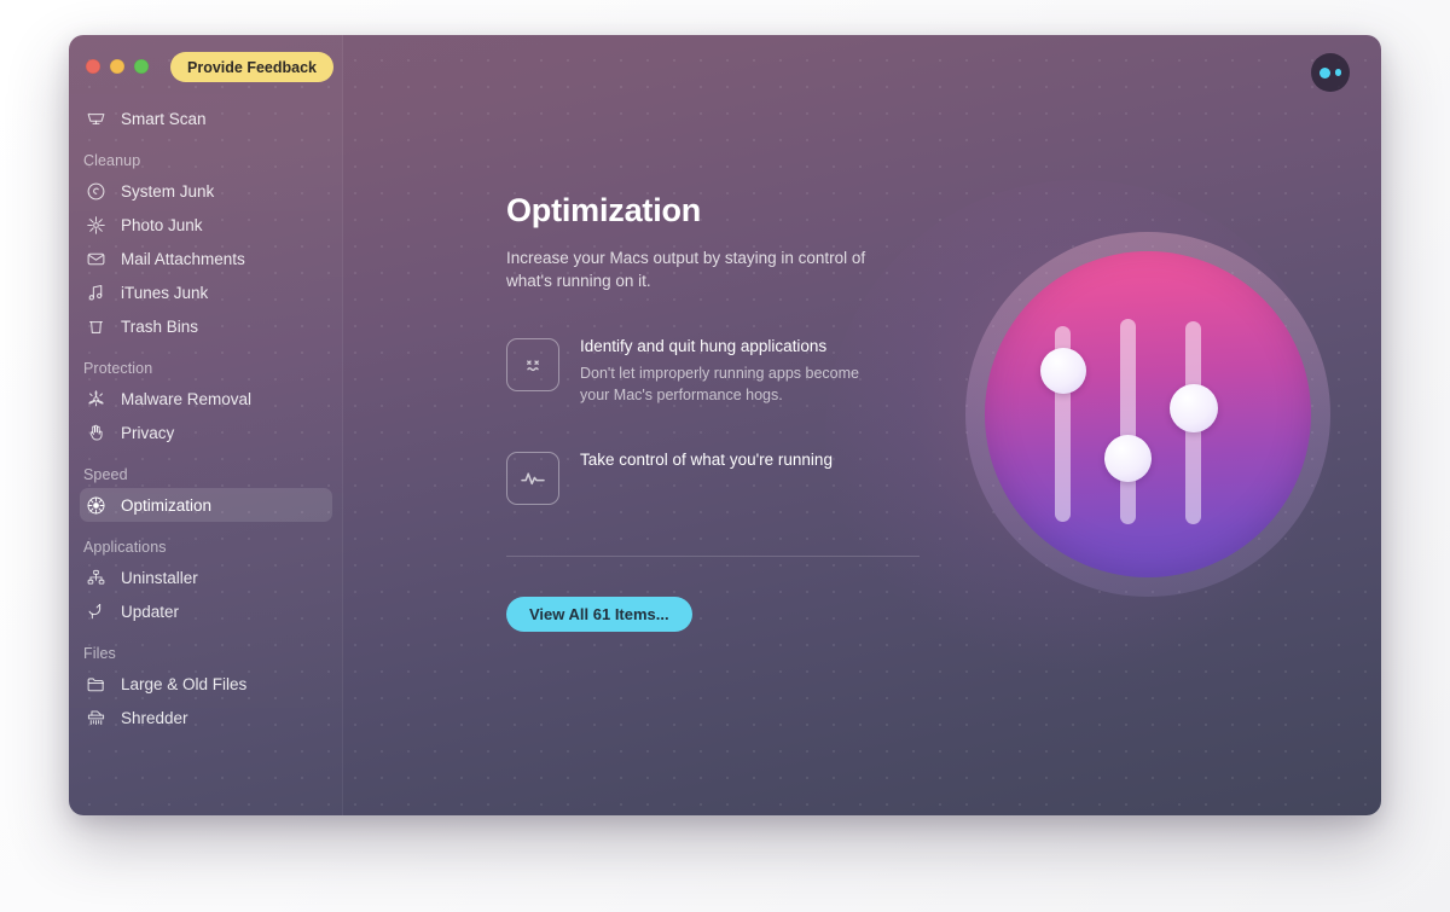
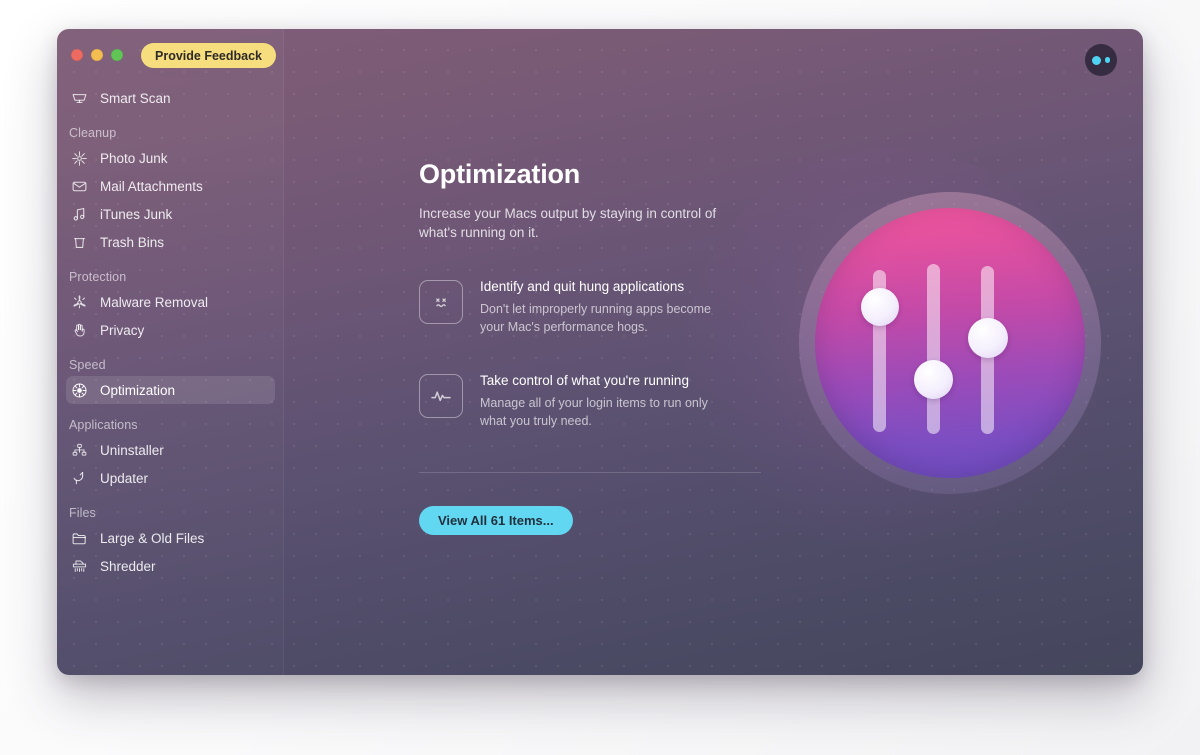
  Provide Feedback
  Smart Scan
  Cleanup
- System Junk
  Photo Junk
  Mail Attachments
  iTunes Junk
  Trash Bins
  Protection
  Malware Removal
  Privacy
  Speed
  Optimization
  Applications
  Uninstaller
  Updater
  Files
  Large & Old Files
  Shredder
  Optimization
  Increase your Macs output by staying in control of what's running on it.
  Identify and quit hung applications
  Don't let improperly running apps become your Mac's performance hogs.
  Take control of what you're running
+ Manage all of your login items to run only what you truly need.
  View All 61 Items...
